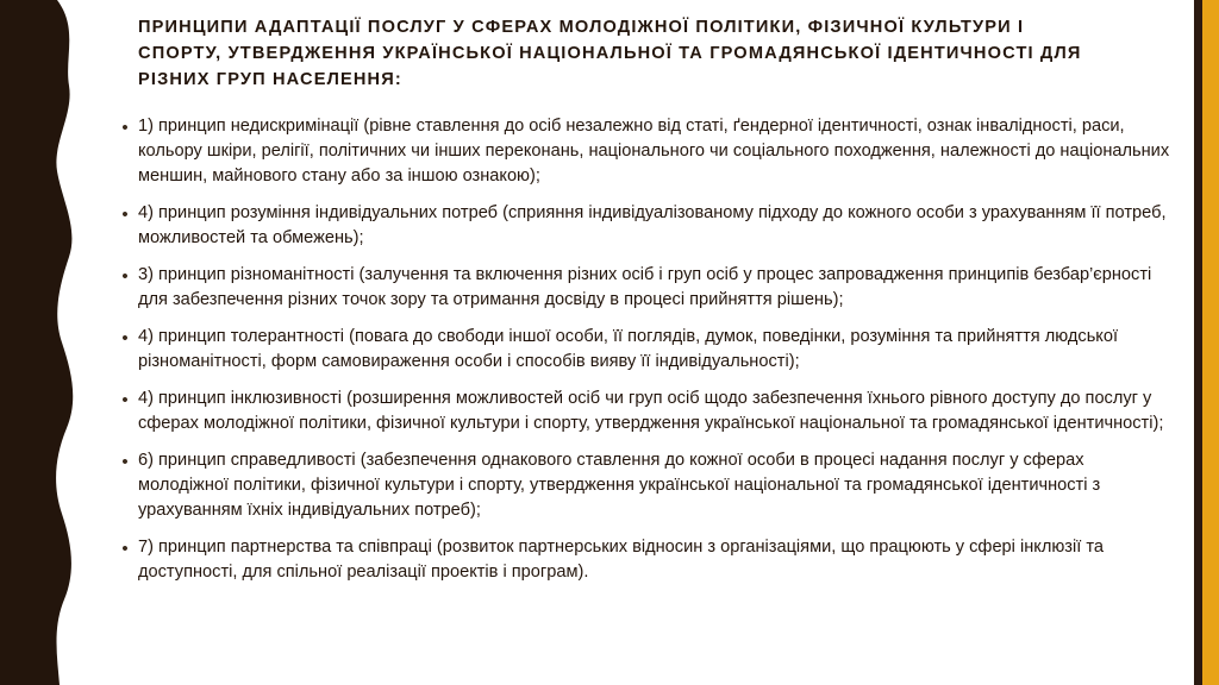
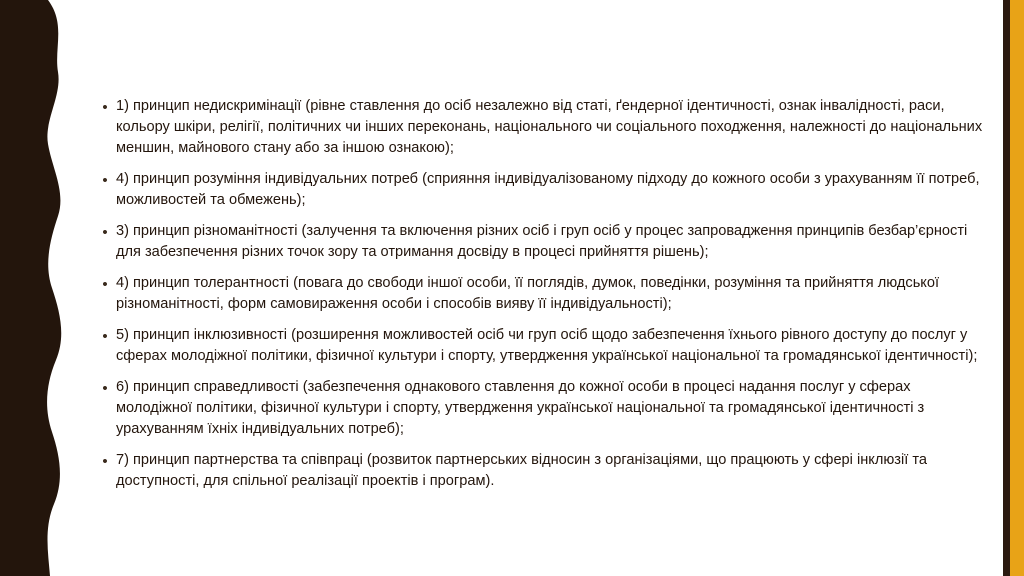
- ПРИНЦИПИ АДАПТАЦІЇ ПОСЛУГ У СФЕРАХ МОЛОДІЖНОЇ ПОЛІТИКИ, ФІЗИЧНОЇ КУЛЬТУРИ І СПОРТУ, УТВЕРДЖЕННЯ УКРАЇНСЬКОЇ НАЦІОНАЛЬНОЇ ТА ГРОМАДЯНСЬКОЇ ІДЕНТИЧНОСТІ ДЛЯ РІЗНИХ ГРУП НАСЕЛЕННЯ:
  •
  1) принцип недискримінації (рівне ставлення до осіб незалежно від статі, ґендерної ідентичності, ознак інвалідності, раси, кольору шкіри, релігії, політичних чи інших переконань, національного чи соціального походження, належності до національних меншин, майнового стану або за іншою ознакою);
  •
  4) принцип розуміння індивідуальних потреб (сприяння індивідуалізованому підходу до кожного особи з урахуванням її потреб, можливостей та обмежень);
  •
  3) принцип різноманітності (залучення та включення різних осіб і груп осіб у процес запровадження принципів безбар’єрності для забезпечення різних точок зору та отримання досвіду в процесі прийняття рішень);
  •
  4) принцип толерантності (повага до свободи іншої особи, її поглядів, думок, поведінки, розуміння та прийняття людської різноманітності, форм самовираження особи і способів вияву її індивідуальності);
  •
- 4) принцип інклюзивності (розширення можливостей осіб чи груп осіб щодо забезпечення їхнього рівного доступу до послуг у сферах молодіжної політики, фізичної культури і спорту, утвердження української національної та громадянської ідентичності);
+ 5) принцип інклюзивності (розширення можливостей осіб чи груп осіб щодо забезпечення їхнього рівного доступу до послуг у сферах молодіжної політики, фізичної культури і спорту, утвердження української національної та громадянської ідентичності);
  •
  6) принцип справедливості (забезпечення однакового ставлення до кожної особи в процесі надання послуг у сферах молодіжної політики, фізичної культури і спорту, утвердження української національної та громадянської ідентичності з урахуванням їхніх індивідуальних потреб);
  •
  7) принцип партнерства та співпраці (розвиток партнерських відносин з організаціями, що працюють у сфері інклюзії та доступності, для спільної реалізації проектів і програм).
